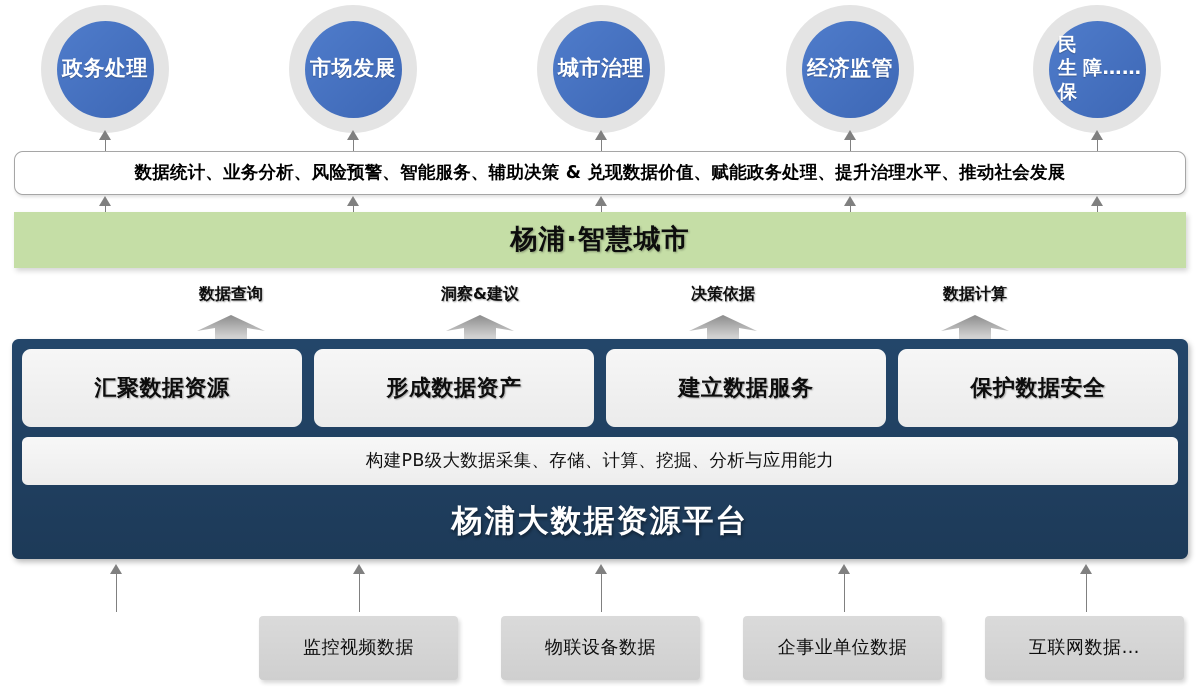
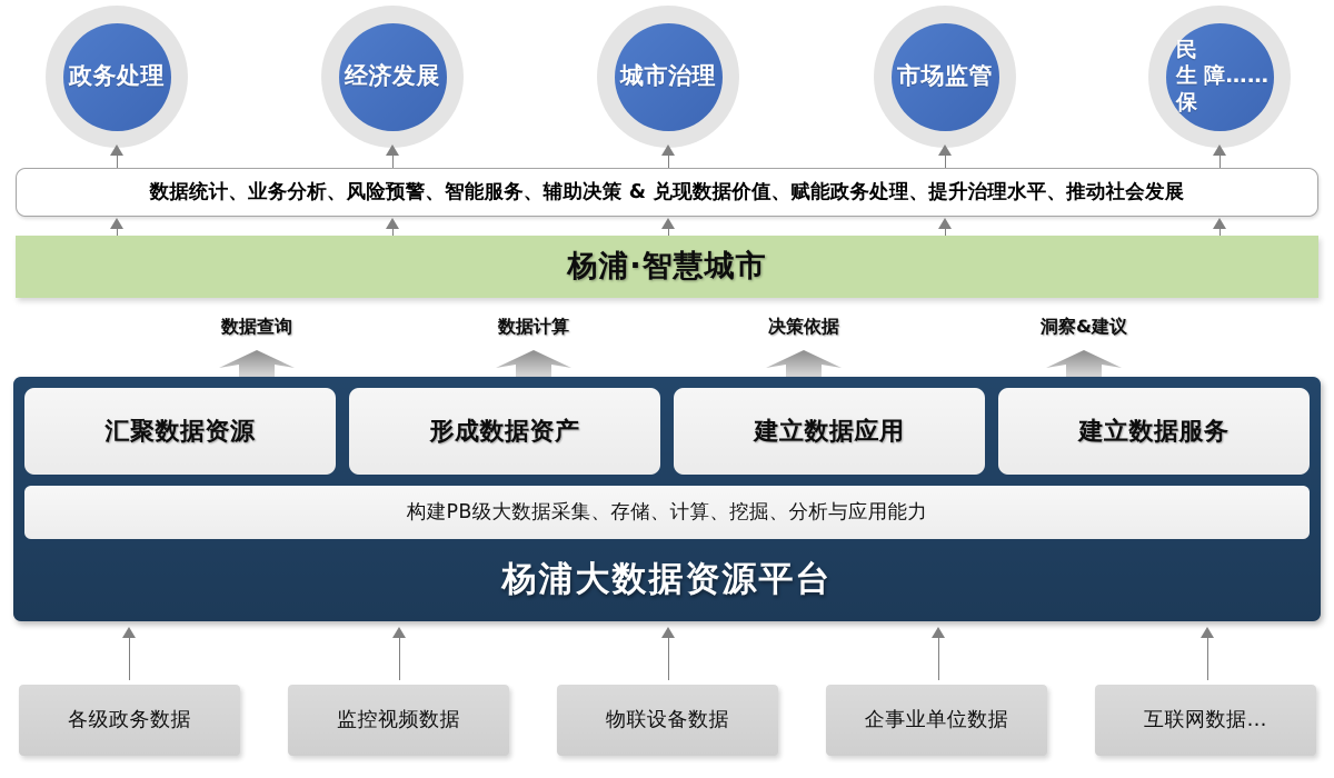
  政务
  处理
- 市场
+ 经济
  发展
  城市
  治理
- 经济
+ 市场
  监管
  民生保
  障……
  数据统计、业务分析、风险预警、智能服务、辅助决策 & 兑现数据价值、赋能政务处理、提升治理水平、推动社会发展
  杨浦·智慧城市
  数据查询
- 洞察&建议
+ 数据计算
  决策依据
- 数据计算
+ 洞察&建议
  汇聚数据资源
  形成数据资产
+ 建立数据应用
  建立数据服务
- 保护数据安全
  构建PB级大数据采集、存储、计算、挖掘、分析与应用能力
  杨浦大数据资源平台
+ 各级政务数据
  监控视频数据
  物联设备数据
  企事业单位数据
  互联网数据…
